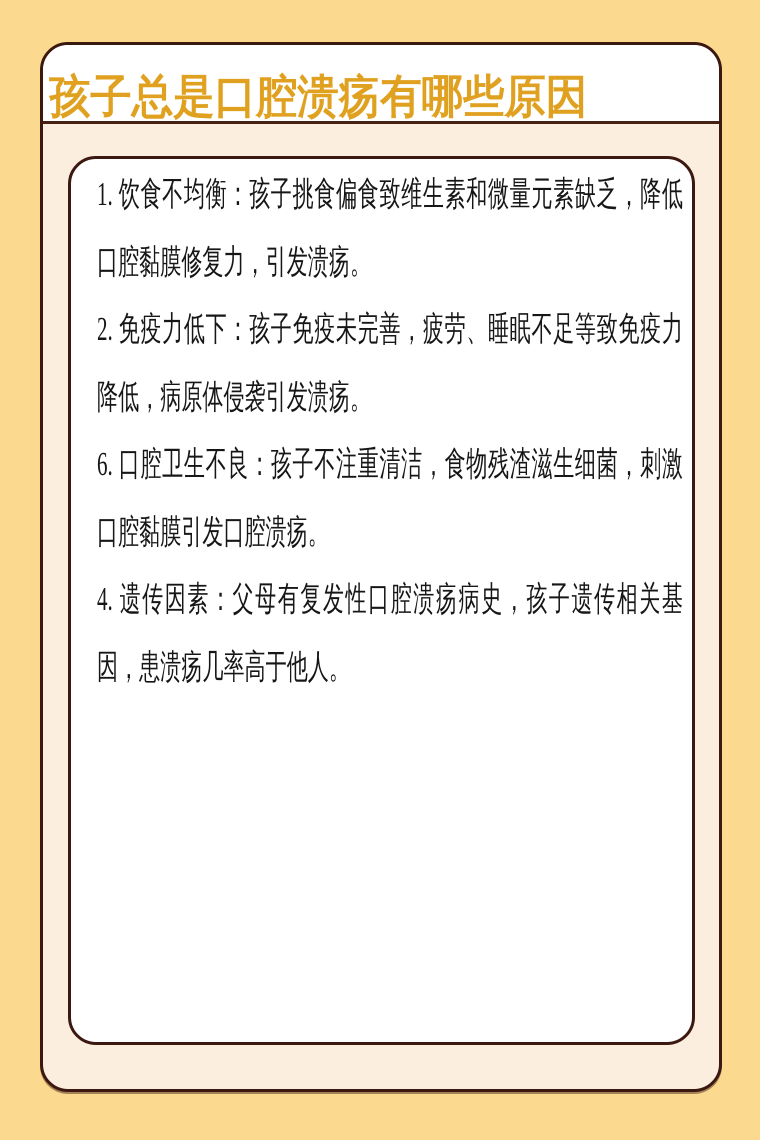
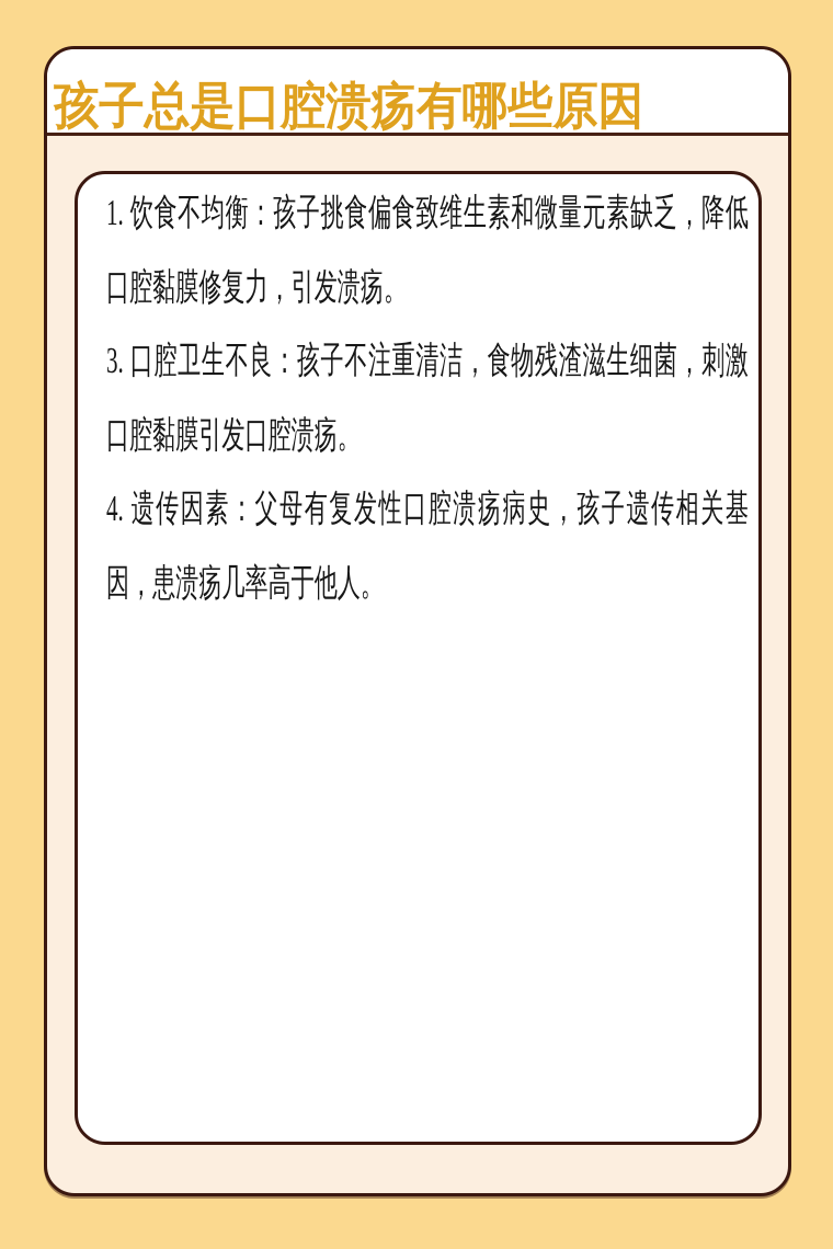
  孩子总是口腔溃疡有哪些原因
  1. 饮食不均衡：孩子挑食偏食致维生素和微量元素缺乏，降低口腔黏膜修复力，引发溃疡。
- 2. 免疫力低下：孩子免疫未完善，疲劳、睡眠不足等致免疫力降低，病原体侵袭引发溃疡。
- 6. 口腔卫生不良：孩子不注重清洁，食物残渣滋生细菌，刺激口腔黏膜引发口腔溃疡。
+ 3. 口腔卫生不良：孩子不注重清洁，食物残渣滋生细菌，刺激口腔黏膜引发口腔溃疡。
  4. 遗传因素：父母有复发性口腔溃疡病史，孩子遗传相关基因，患溃疡几率高于他人。
